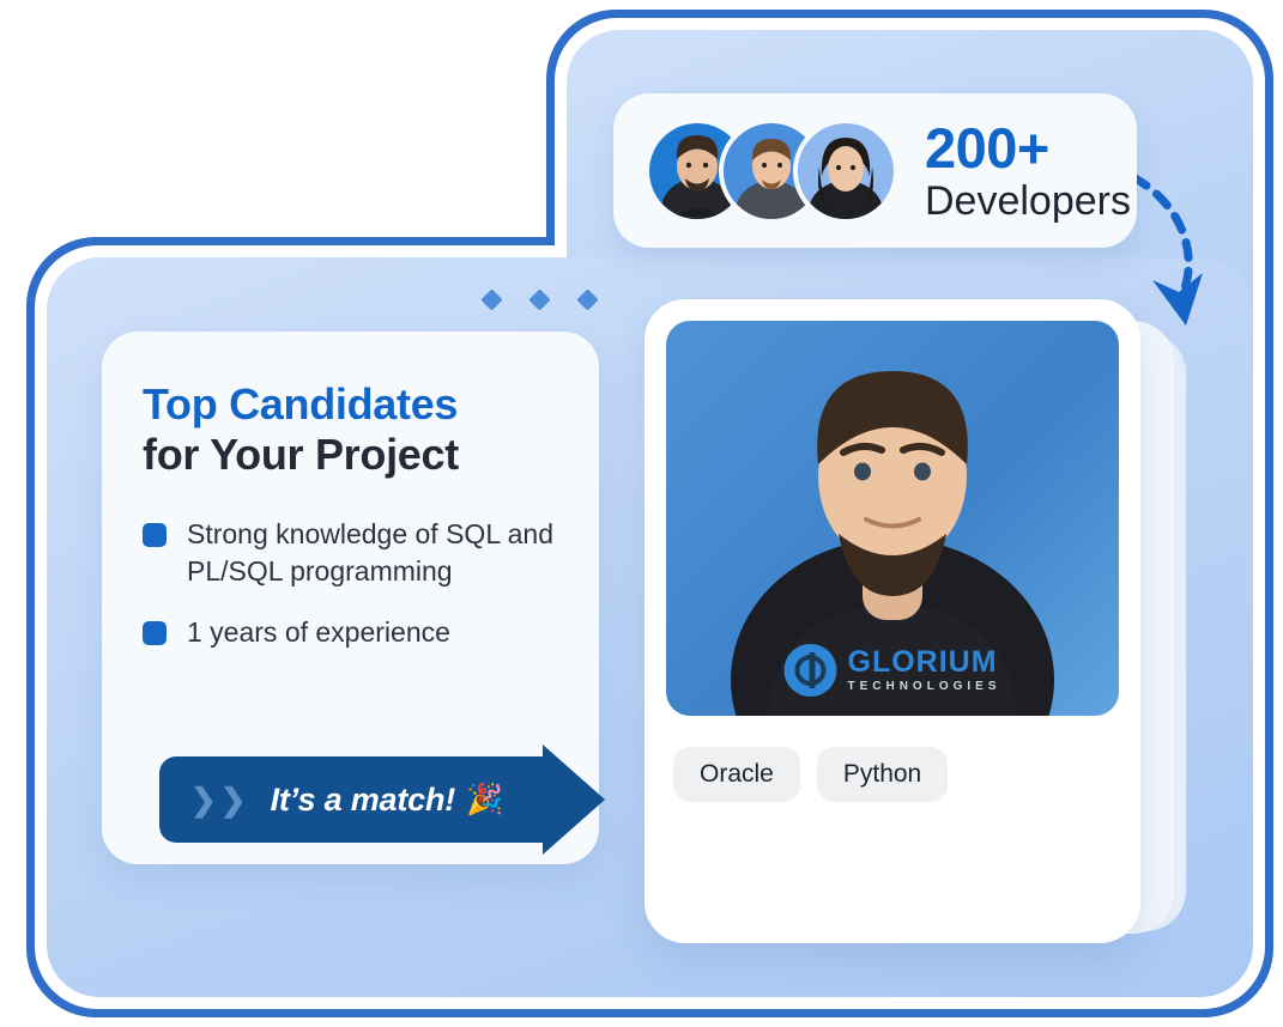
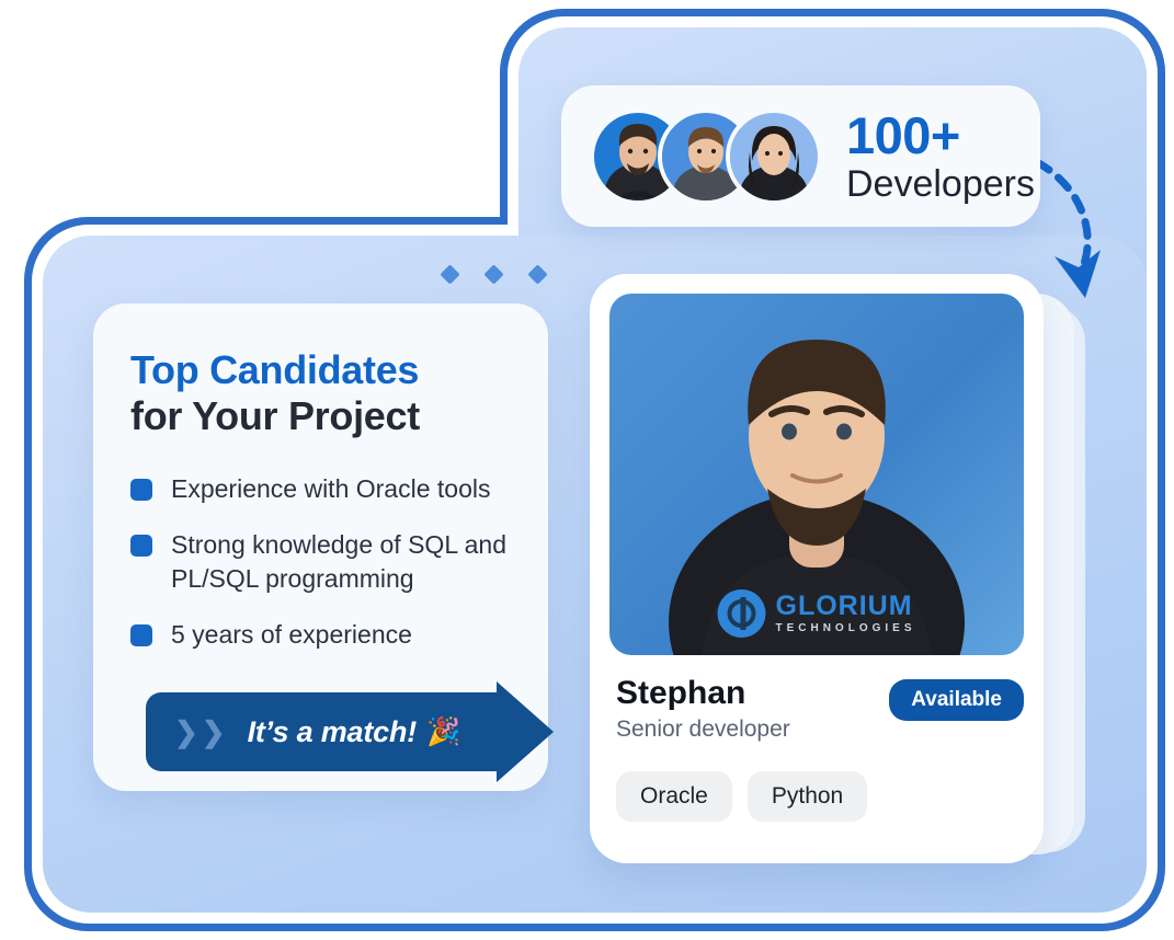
- 200+
+ 100+
  Developers
  GLORIUM
  TECHNOLOGIES
+ Stephan
+ Senior developer
+ Available
  Oracle
  Python
  Top Candidates
  for Your Project
+ Experience with Oracle tools
  Strong knowledge of SQL and PL/SQL programming
- 1 years of experience
+ 5 years of experience
  ❯
  ❯
  It’s a match!
  🎉
